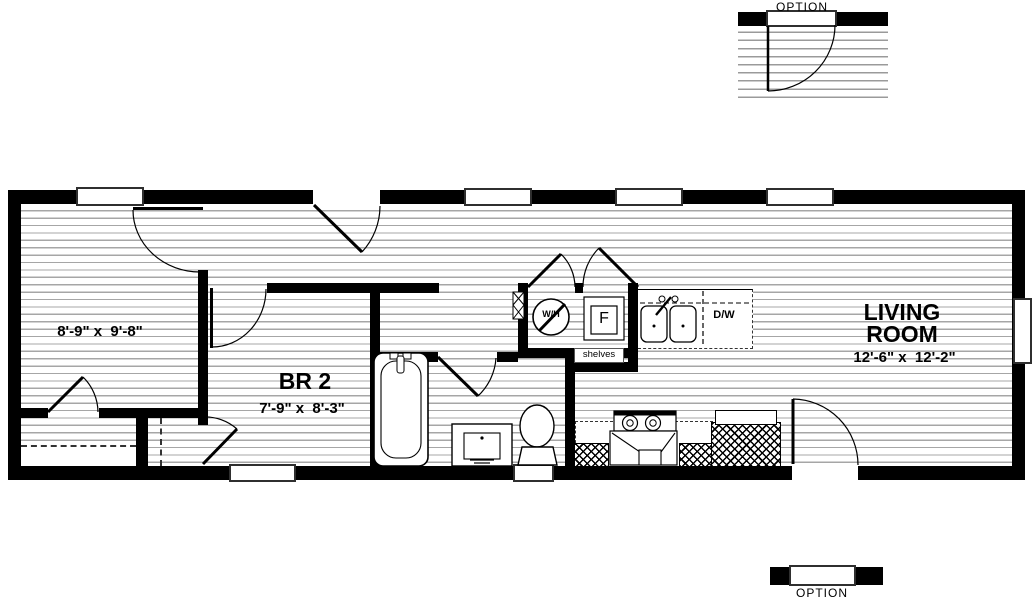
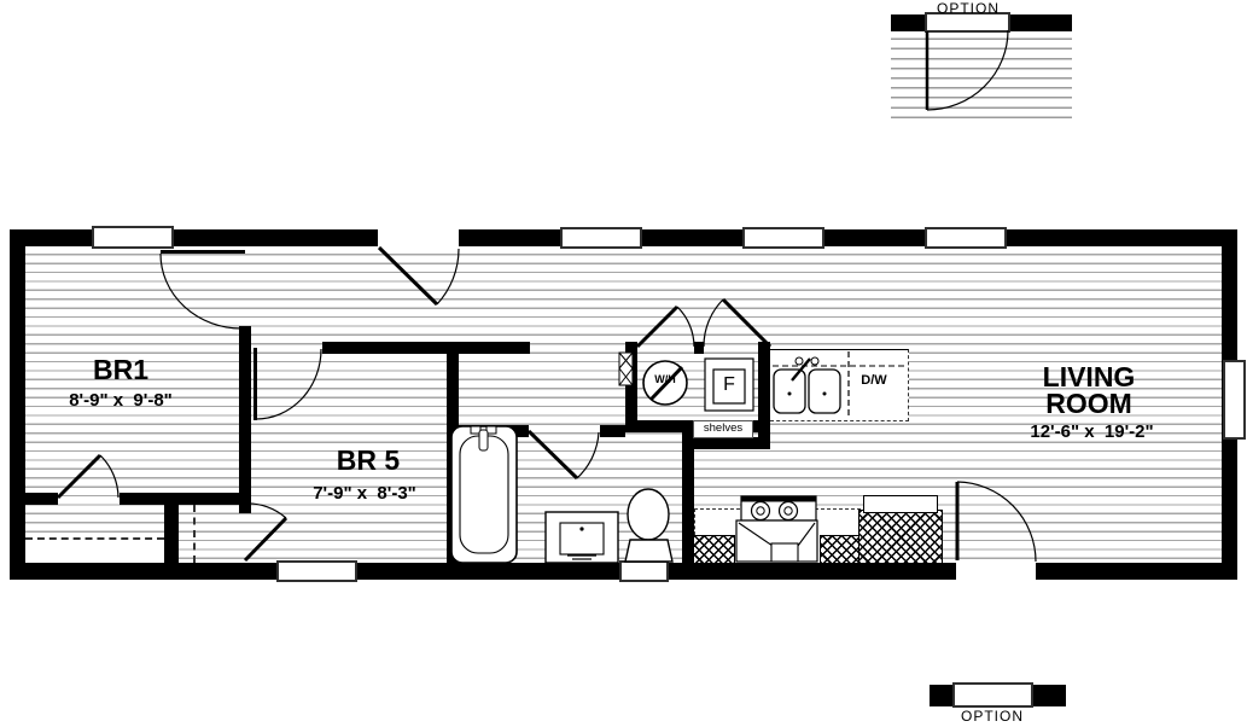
  OPTION
  OPTION
+ BR1
  8'-9" x 9'-8"
- BR 2
+ BR 5
  7'-9" x 8'-3"
  LIVING
  ROOM
- 12'-6" x 12'-2"
+ 12'-6" x 19'-2"
  W/H
  F
  shelves
  D/W
